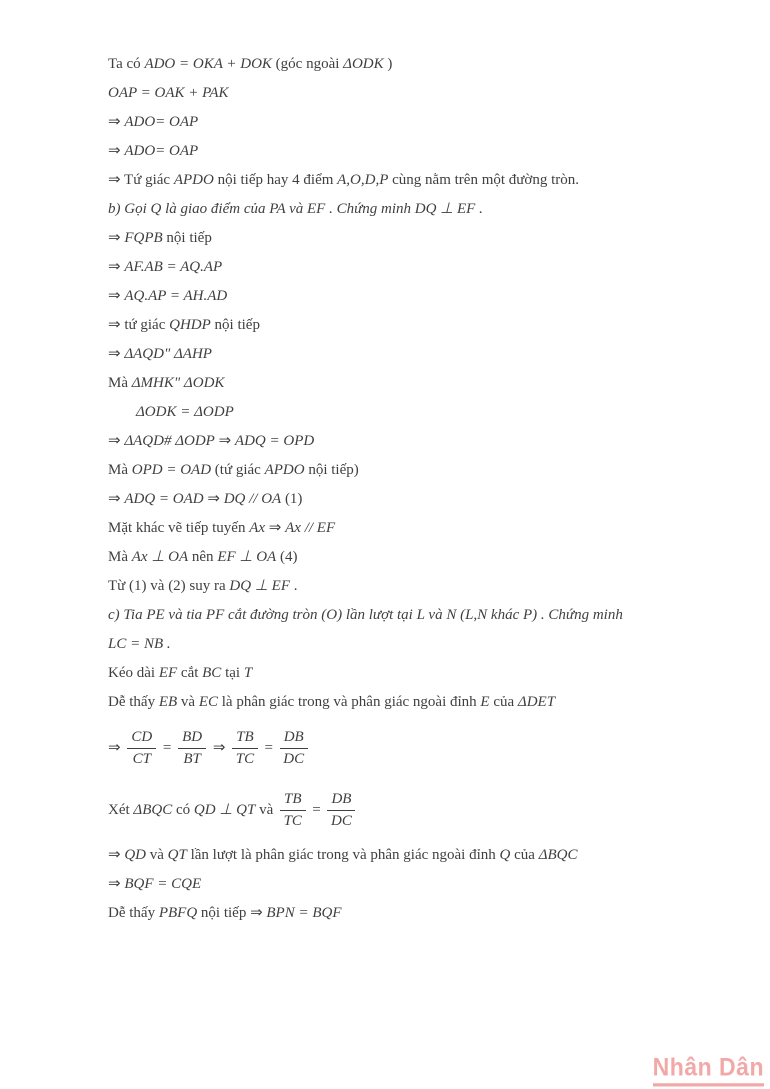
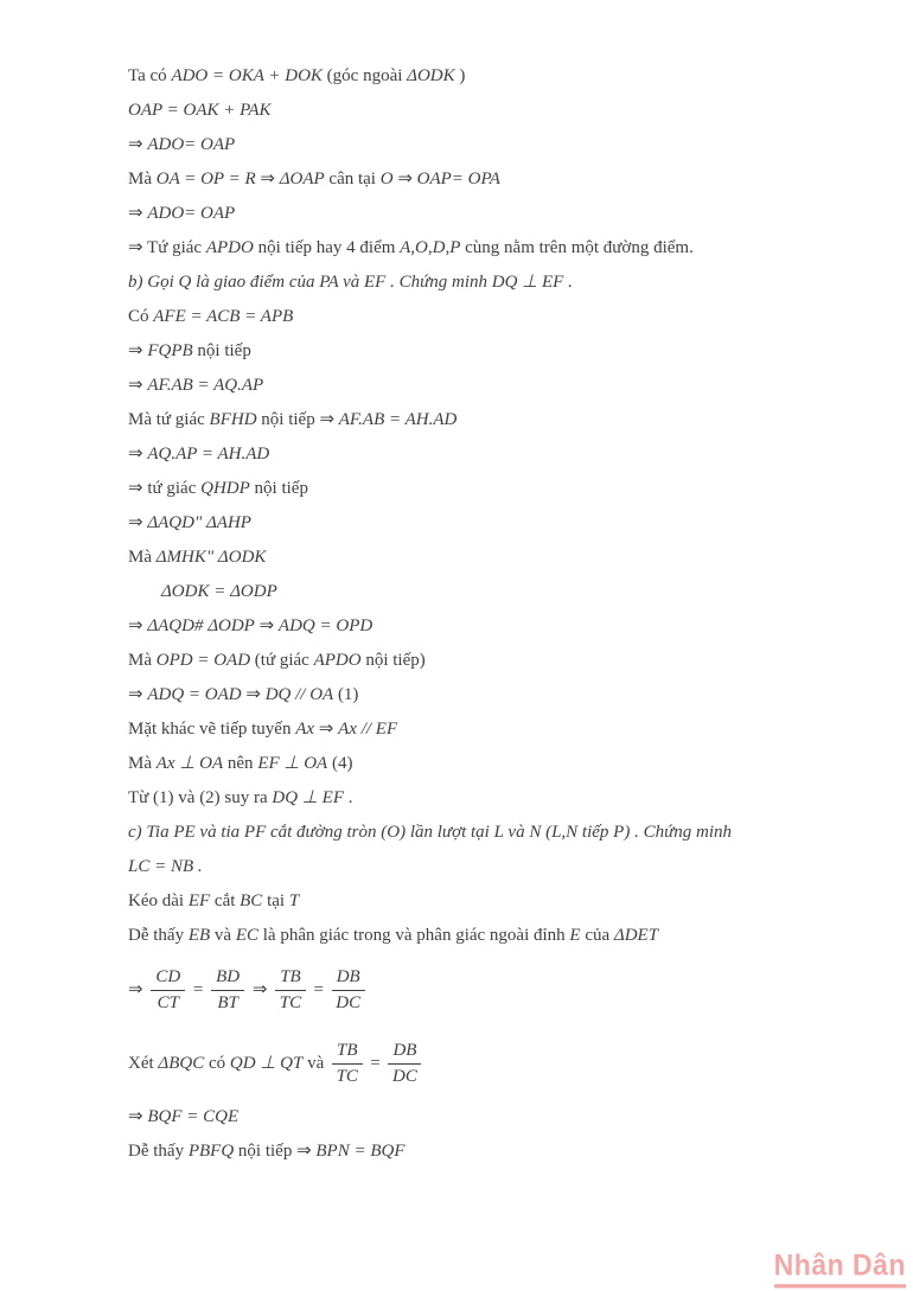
  Ta có ADO = OKA + DOK (góc ngoài ΔODK )
  OAP = OAK + PAK
  ⇒ ADO= OAP
+ Mà OA = OP = R ⇒ ΔOAP cân tại O ⇒ OAP= OPA
  ⇒ ADO= OAP
- ⇒ Tứ giác APDO nội tiếp hay 4 điểm A,O,D,P cùng nằm trên một đường tròn.
+ ⇒ Tứ giác APDO nội tiếp hay 4 điểm A,O,D,P cùng nằm trên một đường điểm.
  b) Gọi Q là giao điểm của PA và EF . Chứng minh DQ ⊥ EF .
+ Có AFE = ACB = APB
  ⇒ FQPB nội tiếp
  ⇒ AF.AB = AQ.AP
+ Mà tứ giác BFHD nội tiếp ⇒ AF.AB = AH.AD
  ⇒ AQ.AP = AH.AD
  ⇒ tứ giác QHDP nội tiếp
  ⇒ ΔAQD" ΔAHP
  Mà ΔMHK" ΔODK
  ΔODK = ΔODP
  ⇒ ΔAQD# ΔODP ⇒ ADQ = OPD
  Mà OPD = OAD (tứ giác APDO nội tiếp)
  ⇒ ADQ = OAD ⇒ DQ // OA (1)
  Mặt khác vẽ tiếp tuyến Ax ⇒ Ax // EF
  Mà Ax ⊥ OA nên EF ⊥ OA (4)
  Từ (1) và (2) suy ra DQ ⊥ EF .
- c) Tia PE và tia PF cắt đường tròn (O) lần lượt tại L và N (L,N khác P) . Chứng minh
+ c) Tia PE và tia PF cắt đường tròn (O) lần lượt tại L và N (L,N tiếp P) . Chứng minh
  LC = NB .
  Kéo dài EF cắt BC tại T
  Dễ thấy EB và EC là phân giác trong và phân giác ngoài đỉnh E của ΔDET
  ⇒
  CD
  CT
  =
  BD
  BT
  ⇒
  TB
  TC
  =
  DB
  DC
  Xét ΔBQC có QD ⊥ QT và
  TB
  TC
  =
  DB
  DC
- ⇒ QD và QT lần lượt là phân giác trong và phân giác ngoài đỉnh Q của ΔBQC
  ⇒ BQF = CQE
  Dễ thấy PBFQ nội tiếp ⇒ BPN = BQF
  Nhân Dân
